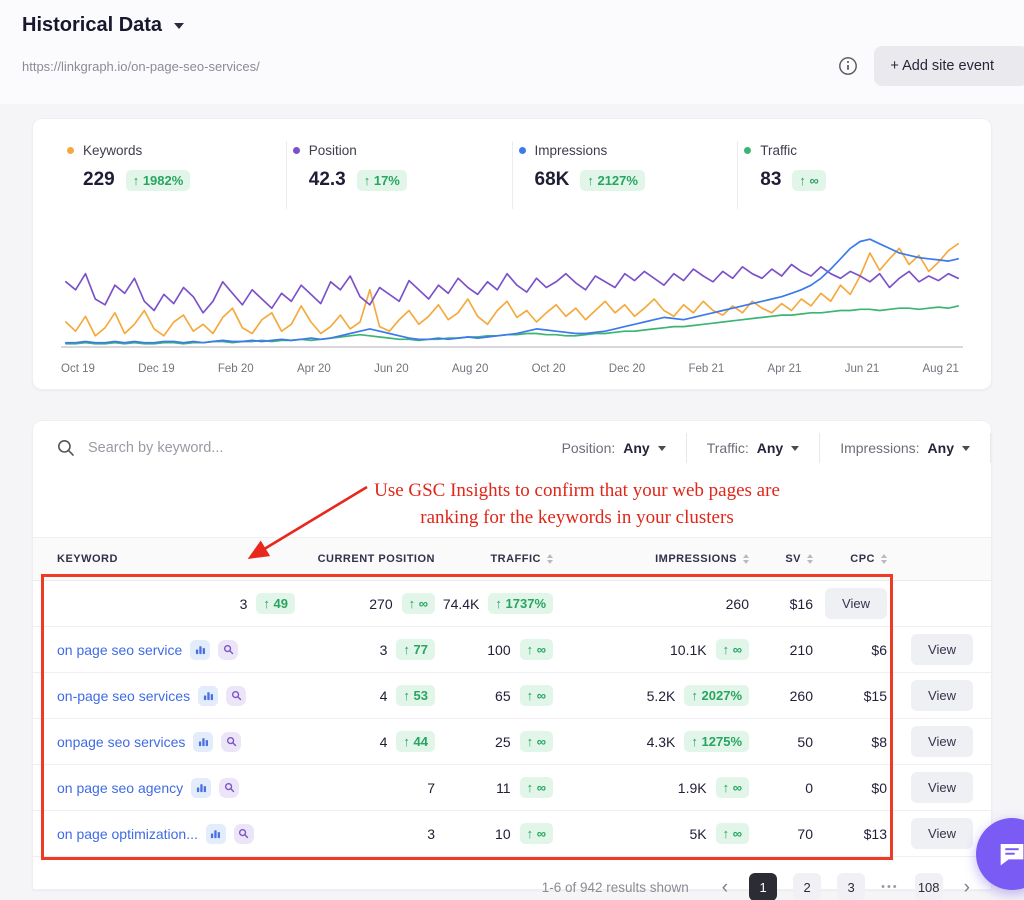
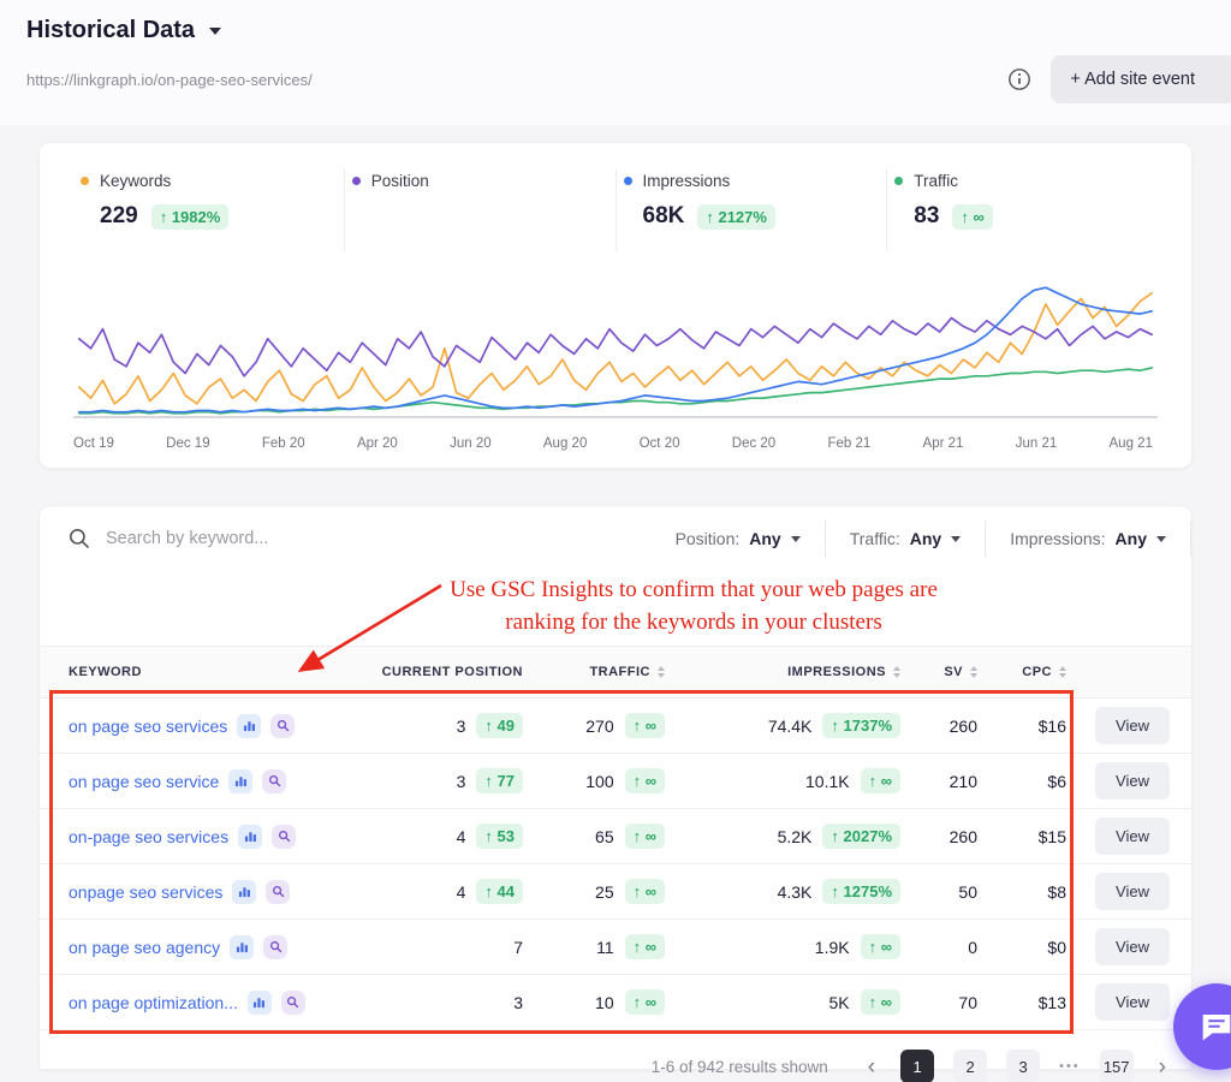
  Historical Data
  https://linkgraph.io/on-page-seo-services/
  + Add site event
  Keywords
  229
  ↑ 1982%
  Position
- 42.3
- ↑ 17%
  Impressions
  68K
  ↑ 2127%
  Traffic
  83
  ↑ ∞
  Oct 19
  Dec 19
  Feb 20
  Apr 20
  Jun 20
  Aug 20
  Oct 20
  Dec 20
  Feb 21
  Apr 21
  Jun 21
  Aug 21
  Search by keyword...
  Position:
  Any
  Traffic:
  Any
  Impressions:
  Any
  Use GSC Insights to confirm that your web pages are
  ranking for the keywords in your clusters
  KEYWORD
  CURRENT POSITION
  TRAFFIC
  IMPRESSIONS
  SV
  CPC
+ on page seo services
  3
  ↑ 49
  270
  ↑ ∞
  74.4K
  ↑ 1737%
  260
  $16
  View
  on page seo service
  3
  ↑ 77
  100
  ↑ ∞
  10.1K
  ↑ ∞
  210
  $6
  View
  on-page seo services
  4
  ↑ 53
  65
  ↑ ∞
  5.2K
  ↑ 2027%
  260
  $15
  View
  onpage seo services
  4
  ↑ 44
  25
  ↑ ∞
  4.3K
  ↑ 1275%
  50
  $8
  View
  on page seo agency
  7
  11
  ↑ ∞
  1.9K
  ↑ ∞
  0
  $0
  View
  on page optimization...
  3
  10
  ↑ ∞
  5K
  ↑ ∞
  70
  $13
  View
  1-6 of 942 results shown
  ‹
  1
  2
  3
  •••
- 108
+ 157
  ›
